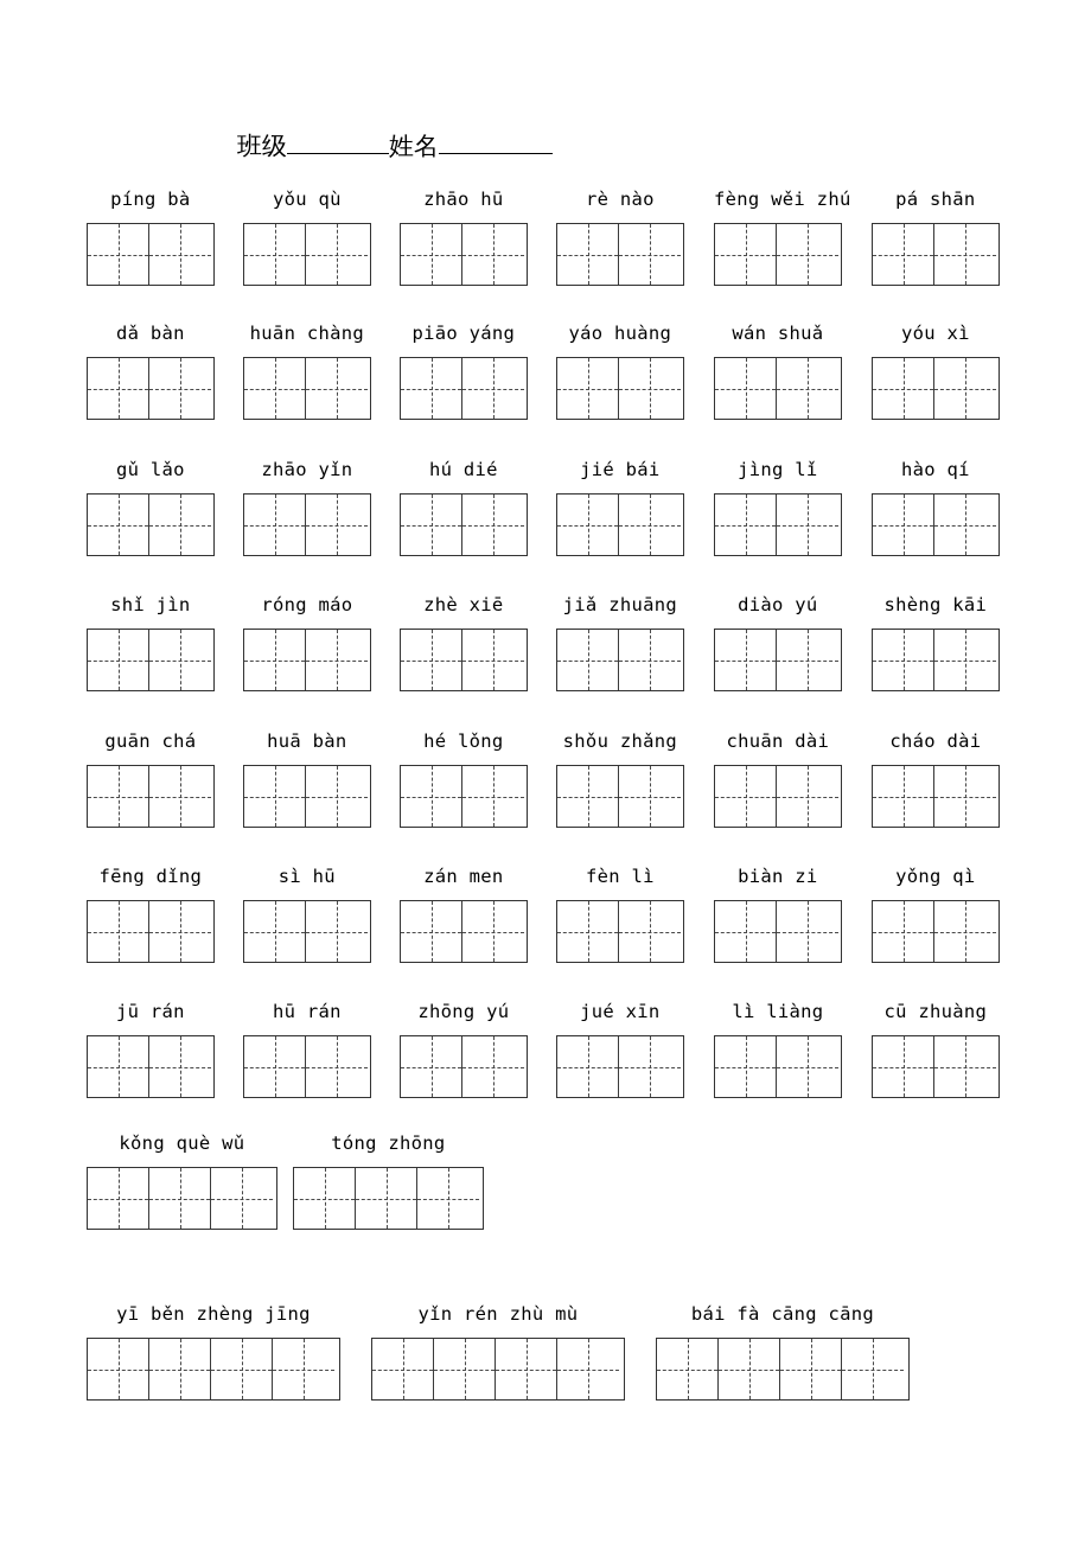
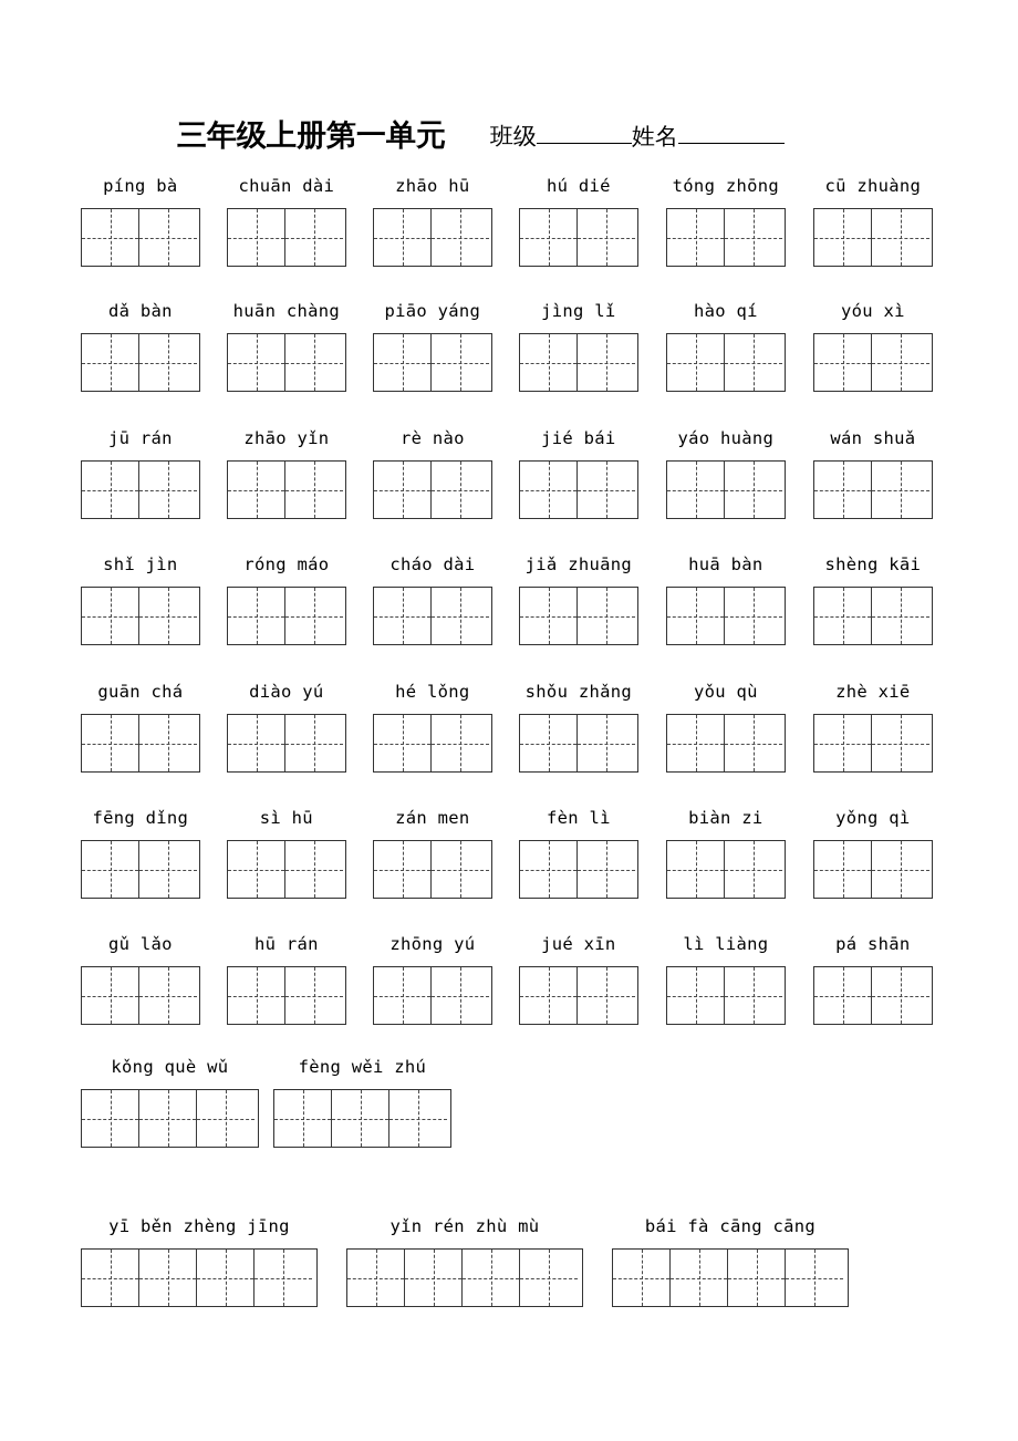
+ 三年级上册第一单元
  班级
  姓名
  píng bà
- yǒu qù
+ chuān dài
  zhāo hū
- rè nào
+ hú dié
- fèng wěi zhú
+ tóng zhōng
- pá shān
+ cū zhuàng
  dǎ bàn
  huān chàng
  piāo yáng
- yáo huàng
+ jìng lǐ
- wán shuǎ
+ hào qí
  yóu xì
- gǔ lǎo
+ jū rán
  zhāo yǐn
- hú dié
+ rè nào
  jié bái
- jìng lǐ
+ yáo huàng
- hào qí
+ wán shuǎ
  shǐ jìn
  róng máo
- zhè xiē
+ cháo dài
  jiǎ zhuāng
- diào yú
+ huā bàn
  shèng kāi
  guān chá
- huā bàn
+ diào yú
  hé lǒng
  shǒu zhǎng
- chuān dài
+ yǒu qù
- cháo dài
+ zhè xiē
  fēng dǐng
  sì hū
  zán men
  fèn lì
  biàn zi
  yǒng qì
- jū rán
+ gǔ lǎo
  hū rán
  zhōng yú
  jué xīn
  lì liàng
- cū zhuàng
+ pá shān
  kǒng què wǔ
- tóng zhōng
+ fèng wěi zhú
  yī běn zhèng jīng
  yǐn rén zhù mù
  bái fà cāng cāng
